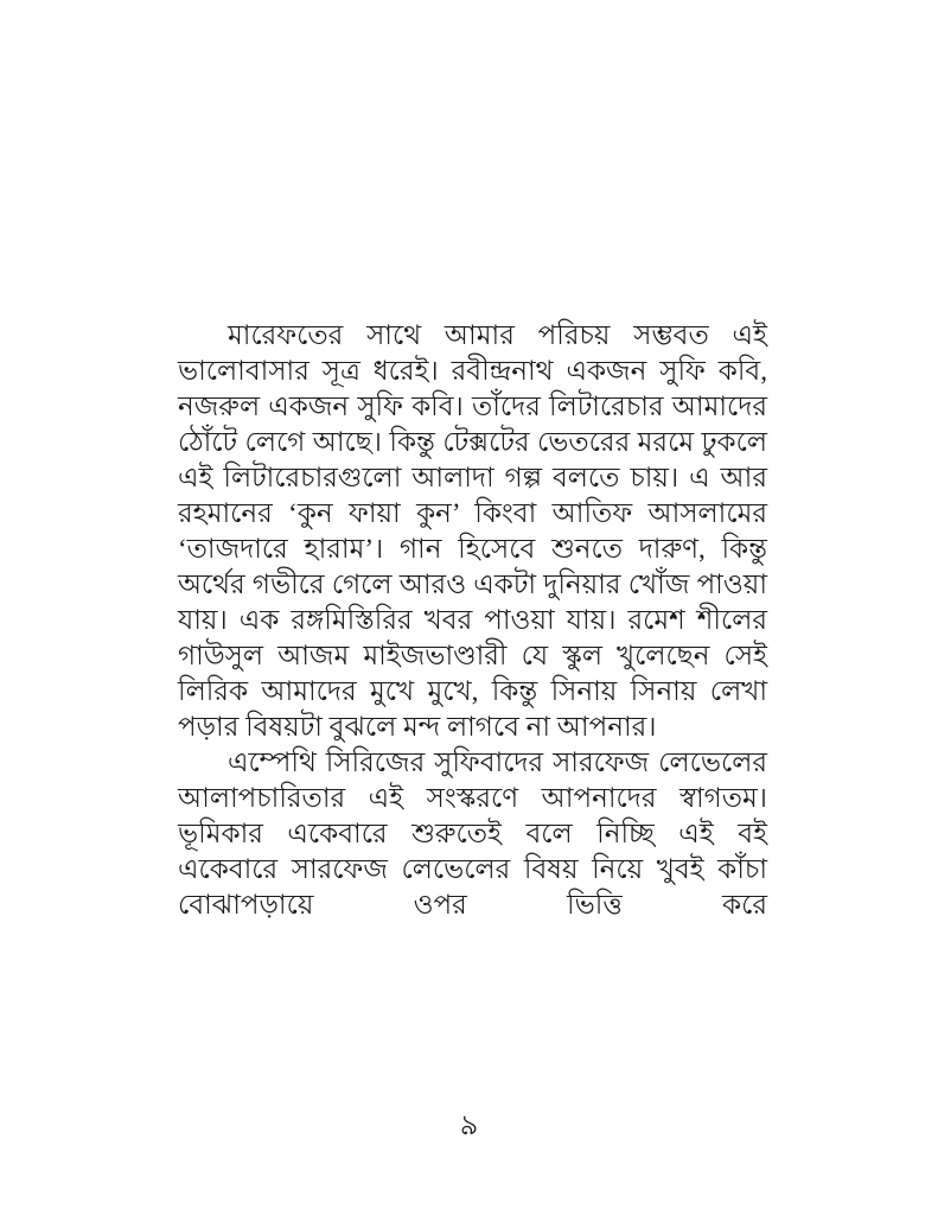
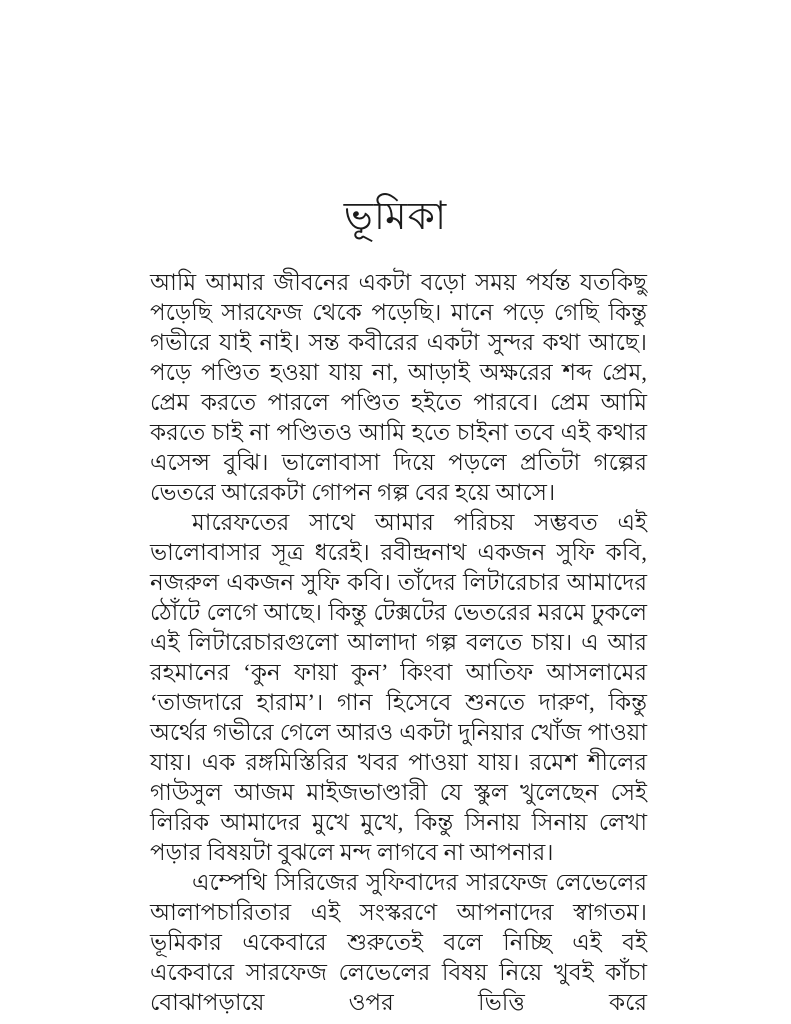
+ ভূমিকা
+ আমি আমার জীবনের একটা বড়ো সময় পর্যন্ত যতকিছু পড়েছি সারফেজ থেকে পড়েছি। মানে পড়ে গেছি কিন্তু গভীরে যাই নাই। সন্ত কবীরের একটা সুন্দর কথা আছে। পড়ে পণ্ডিত হওয়া যায় না, আড়াই অক্ষরের শব্দ প্রেম, প্রেম করতে পারলে পণ্ডিত হইতে পারবে। প্রেম আমি করতে চাই না পণ্ডিতও আমি হতে চাইনা তবে এই কথার এসেন্স বুঝি। ভালোবাসা দিয়ে পড়লে প্রতিটা গল্পের ভেতরে আরেকটা গোপন গল্প বের হয়ে আসে।
  মারেফতের সাথে আমার পরিচয় সম্ভবত এই ভালোবাসার সূত্র ধরেই। রবীন্দ্রনাথ একজন সুফি কবি, নজরুল একজন সুফি কবি। তাঁদের লিটারেচার আমাদের ঠোঁটে লেগে আছে। কিন্তু টেক্সটের ভেতরের মরমে ঢুকলে এই লিটারেচারগুলো আলাদা গল্প বলতে চায়। এ আর রহমানের ‘কুন ফায়া কুন’ কিংবা আতিফ আসলামের ‘তাজদারে হারাম’। গান হিসেবে শুনতে দারুণ, কিন্তু অর্থের গভীরে গেলে আরও একটা দুনিয়ার খোঁজ পাওয়া যায়। এক রঙ্গমিস্তিরির খবর পাওয়া যায়। রমেশ শীলের গাউসুল আজম মাইজভাণ্ডারী যে স্কুল খুলেছেন সেই লিরিক আমাদের মুখে মুখে, কিন্তু সিনায় সিনায় লেখা পড়ার বিষয়টা বুঝলে মন্দ লাগবে না আপনার।
  এম্পেথি সিরিজের সুফিবাদের সারফেজ লেভেলের আলাপচারিতার এই সংস্করণে আপনাদের স্বাগতম। ভূমিকার একেবারে শুরুতেই বলে নিচ্ছি এই বই একেবারে সারফেজ লেভেলের বিষয় নিয়ে খুবই কাঁচা বোঝাপড়ায়ে ওপর ভিত্তি করে
- ৯
